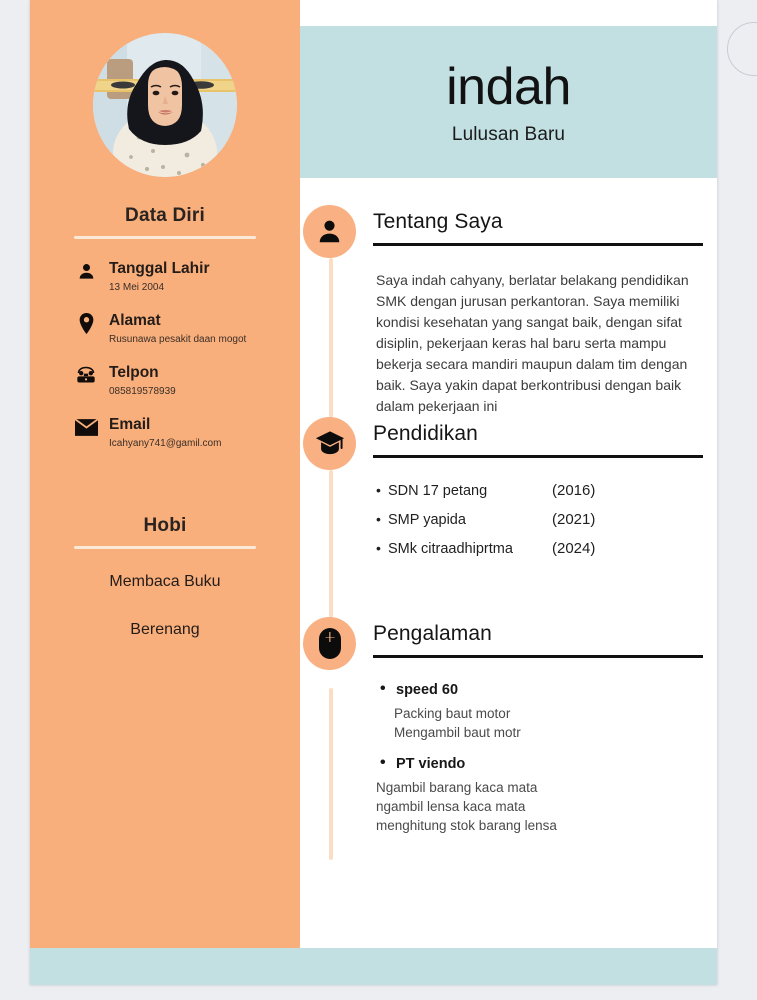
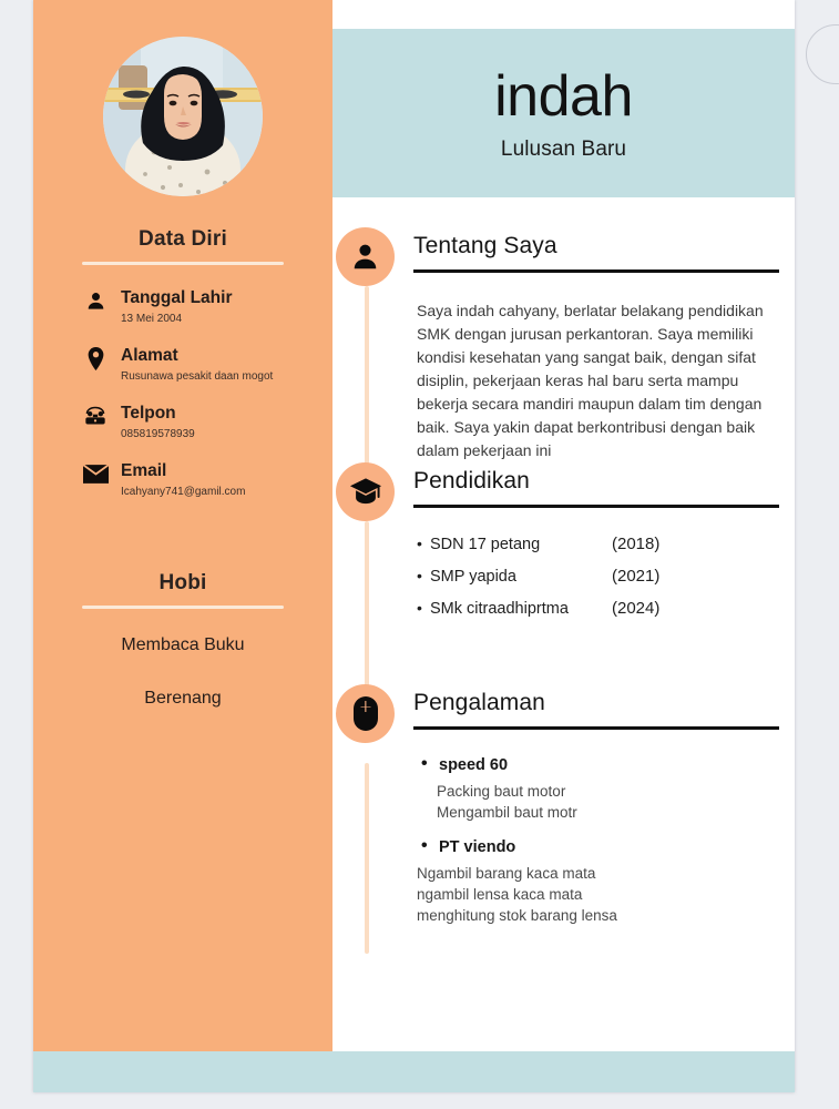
  Data Diri
  Tanggal Lahir
  13 Mei 2004
  Alamat
  Rusunawa pesakit daan mogot
  Telpon
  085819578939
  Email
  Icahyany741@gamil.com
  Hobi
  Membaca Buku
  Berenang
  indah
  Lulusan Baru
  Tentang Saya
  Saya indah cahyany, berlatar belakang pendidikan SMK dengan jurusan perkantoran. Saya memiliki kondisi kesehatan yang sangat baik, dengan sifat disiplin, pekerjaan keras hal baru serta mampu bekerja secara mandiri maupun dalam tim dengan baik. Saya yakin dapat berkontribusi dengan baik dalam pekerjaan ini
  Pendidikan
  SDN 17 petang
- (2016)
+ (2018)
  SMP yapida
  (2021)
  SMk citraadhiprtma
  (2024)
  Pengalaman
  speed 60
  Packing baut motor
  Mengambil baut motr
  PT viendo
  Ngambil barang kaca mata
  ngambil lensa kaca mata
  menghitung stok barang lensa
